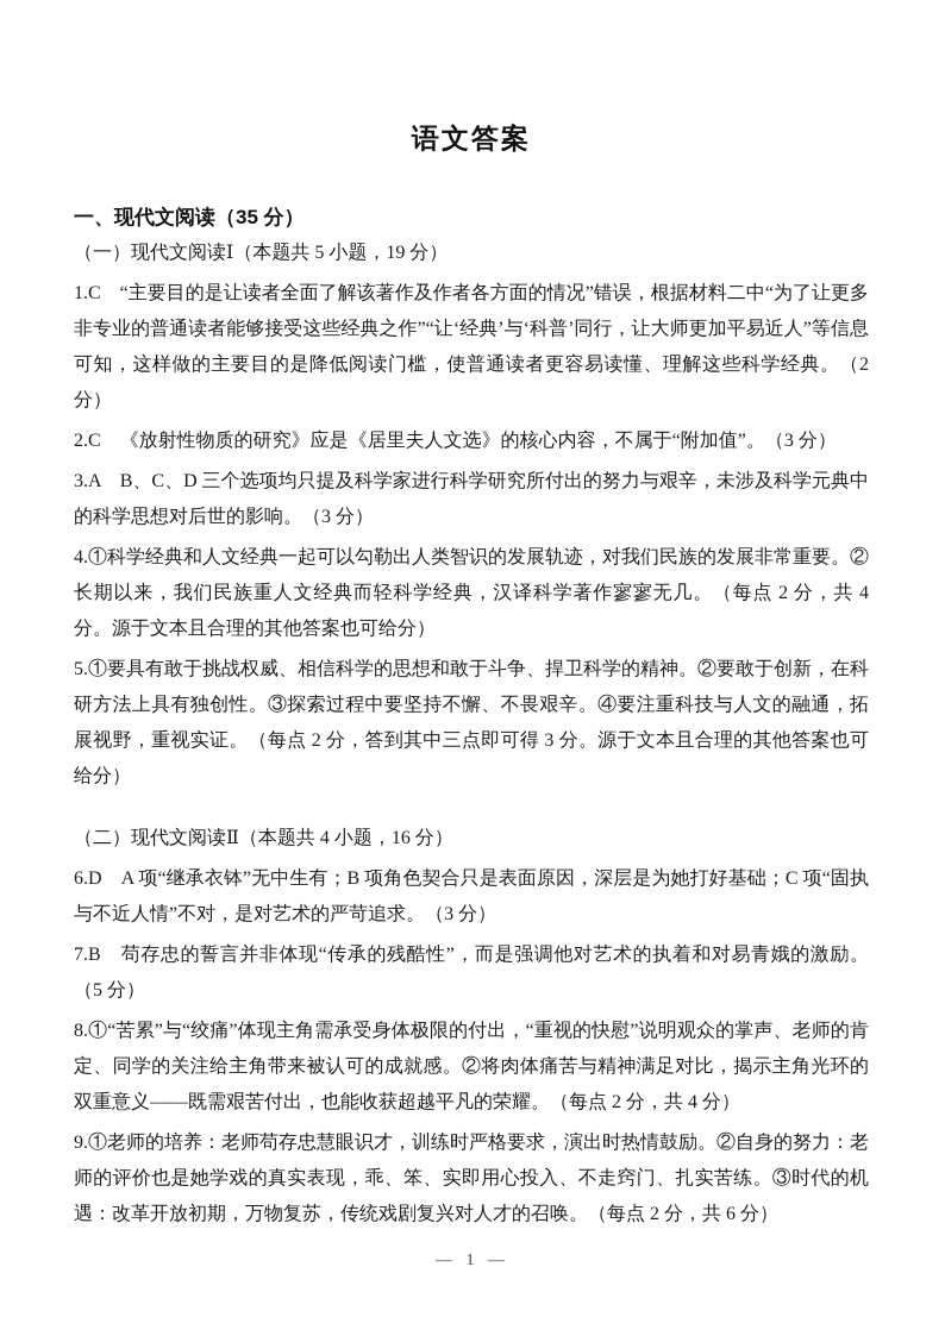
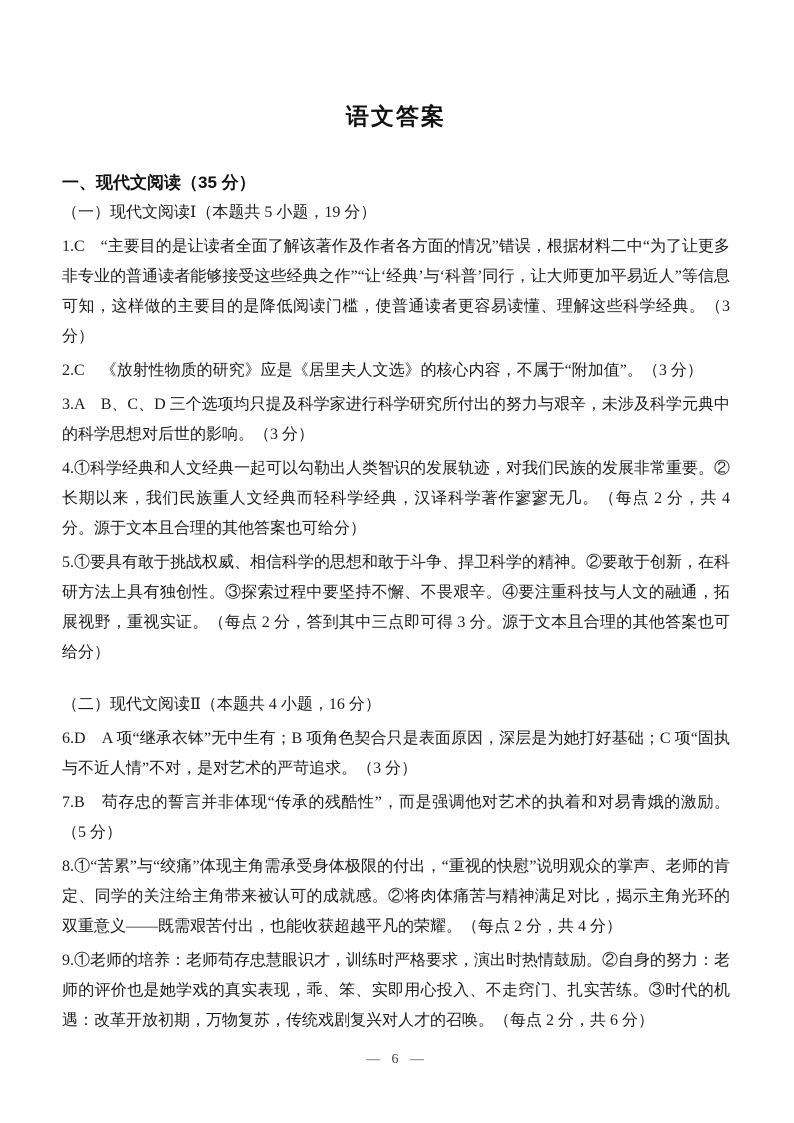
  语文答案
  一、现代文阅读（35 分）
  （一）现代文阅读Ⅰ（本题共 5 小题，19 分）
- 1.C “主要目的是让读者全面了解该著作及作者各方面的情况”错误，根据材料二中“为了让更多非专业的普通读者能够接受这些经典之作”“让‘经典’与‘科普’同行，让大师更加平易近人”等信息可知，这样做的主要目的是降低阅读门槛，使普通读者更容易读懂、理解这些科学经典。（2 分）
+ 1.C “主要目的是让读者全面了解该著作及作者各方面的情况”错误，根据材料二中“为了让更多非专业的普通读者能够接受这些经典之作”“让‘经典’与‘科普’同行，让大师更加平易近人”等信息可知，这样做的主要目的是降低阅读门槛，使普通读者更容易读懂、理解这些科学经典。（3 分）
  2.C 《放射性物质的研究》应是《居里夫人文选》的核心内容，不属于“附加值”。（3 分）
  3.A B、C、D 三个选项均只提及科学家进行科学研究所付出的努力与艰辛，未涉及科学元典中的科学思想对后世的影响。（3 分）
  4.①科学经典和人文经典一起可以勾勒出人类智识的发展轨迹，对我们民族的发展非常重要。②长期以来，我们民族重人文经典而轻科学经典，汉译科学著作寥寥无几。（每点 2 分，共 4 分。源于文本且合理的其他答案也可给分）
  5.①要具有敢于挑战权威、相信科学的思想和敢于斗争、捍卫科学的精神。②要敢于创新，在科研方法上具有独创性。③探索过程中要坚持不懈、不畏艰辛。④要注重科技与人文的融通，拓展视野，重视实证。（每点 2 分，答到其中三点即可得 3 分。源于文本且合理的其他答案也可给分）
  （二）现代文阅读Ⅱ（本题共 4 小题，16 分）
  6.D A 项“继承衣钵”无中生有；B 项角色契合只是表面原因，深层是为她打好基础；C 项“固执与不近人情”不对，是对艺术的严苛追求。（3 分）
  7.B 苟存忠的誓言并非体现“传承的残酷性”，而是强调他对艺术的执着和对易青娥的激励。（5 分）
  8.①“苦累”与“绞痛”体现主角需承受身体极限的付出，“重视的快慰”说明观众的掌声、老师的肯定、同学的关注给主角带来被认可的成就感。②将肉体痛苦与精神满足对比，揭示主角光环的双重意义——既需艰苦付出，也能收获超越平凡的荣耀。（每点 2 分，共 4 分）
  9.①老师的培养：老师苟存忠慧眼识才，训练时严格要求，演出时热情鼓励。②自身的努力：老师的评价也是她学戏的真实表现，乖、笨、实即用心投入、不走窍门、扎实苦练。③时代的机遇：改革开放初期，万物复苏，传统戏剧复兴对人才的召唤。（每点 2 分，共 6 分）
- — 1 —
+ — 6 —
